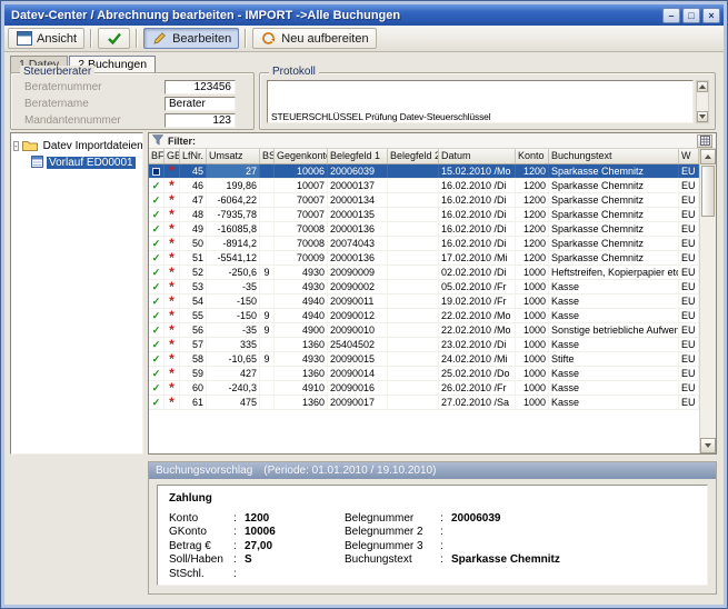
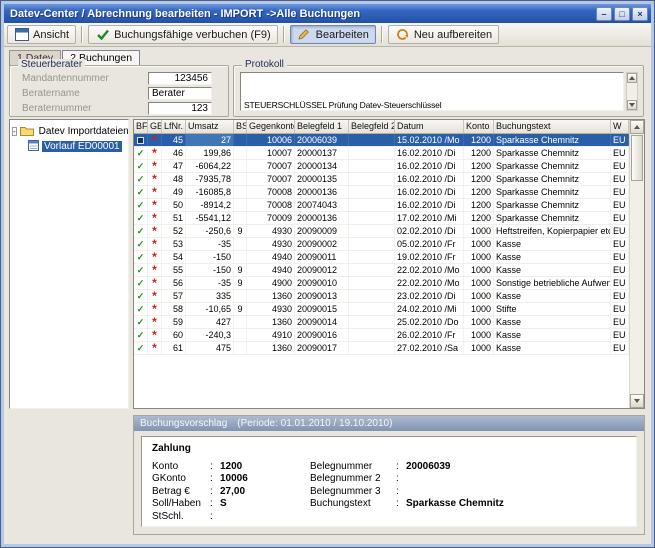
  Datev-Center / Abrechnung bearbeiten - IMPORT ->Alle Buchungen
  –
  □
  ×
  Ansicht
+ Buchungsfähige verbuchen (F9)
  Bearbeiten
  Neu aufbereiten
  1 Datev
  2 Buchungen
  Steuerberater
- Beraternummer
+ Mandantennummer
  123456
  Beratername
  Berater
- Mandantennummer
+ Beraternummer
  123
  Protokoll
  STEUERSCHLÜSSEL Prüfung Datev-Steuerschlüssel
  -
  Datev Importdateien
  Vorlauf ED00001
- Filter:
  BF
  GB
  LfNr.
  Umsatz
  BS
  Gegenkont
  Belegfeld 1
  Belegfeld 2
  Datum
  Konto
  Buchungstext
  W
  *
  45
  27
  10006
  20006039
  15.02.2010 /Mo
  1200
  Sparkasse Chemnitz
  EU
  ✓
  *
  46
  199,86
  10007
  20000137
  16.02.2010 /Di
  1200
  Sparkasse Chemnitz
  EU
  ✓
  *
  47
  -6064,22
  70007
  20000134
  16.02.2010 /Di
  1200
  Sparkasse Chemnitz
  EU
  ✓
  *
  48
  -7935,78
  70007
  20000135
  16.02.2010 /Di
  1200
  Sparkasse Chemnitz
  EU
  ✓
  *
  49
  -16085,8
  70008
  20000136
  16.02.2010 /Di
  1200
  Sparkasse Chemnitz
  EU
  ✓
  *
  50
  -8914,2
  70008
  20074043
  16.02.2010 /Di
  1200
  Sparkasse Chemnitz
  EU
  ✓
  *
  51
  -5541,12
  70009
  20000136
  17.02.2010 /Mi
  1200
  Sparkasse Chemnitz
  EU
  ✓
  *
  52
  -250,6
  9
  4930
  20090009
  02.02.2010 /Di
  1000
  Heftstreifen, Kopierpapier etc
  EU
  ✓
  *
  53
  -35
  4930
  20090002
  05.02.2010 /Fr
  1000
  Kasse
  EU
  ✓
  *
  54
  -150
  4940
  20090011
  19.02.2010 /Fr
  1000
  Kasse
  EU
  ✓
  *
  55
  -150
  9
  4940
  20090012
  22.02.2010 /Mo
  1000
  Kasse
  EU
  ✓
  *
  56
  -35
  9
  4900
  20090010
  22.02.2010 /Mo
  1000
  Sonstige betriebliche Aufwen
  EU
  ✓
  *
  57
  335
  1360
- 25404502
+ 20090013
  23.02.2010 /Di
  1000
  Kasse
  EU
  ✓
  *
  58
  -10,65
  9
  4930
  20090015
  24.02.2010 /Mi
  1000
  Stifte
  EU
  ✓
  *
  59
  427
  1360
  20090014
  25.02.2010 /Do
  1000
  Kasse
  EU
  ✓
  *
  60
  -240,3
  4910
  20090016
  26.02.2010 /Fr
  1000
  Kasse
  EU
  ✓
  *
  61
  475
  1360
  20090017
  27.02.2010 /Sa
  1000
  Kasse
  EU
  Buchungsvorschlag
  (Periode: 01.01.2010 / 19.10.2010)
  Zahlung
  Konto
  :
  1200
  GKonto
  :
  10006
  Betrag €
  :
  27,00
  Soll/Haben
  :
  S
  StSchl.
  :
  Belegnummer
  :
  20006039
  Belegnummer 2
  :
  Belegnummer 3
  :
  Buchungstext
  :
  Sparkasse Chemnitz
